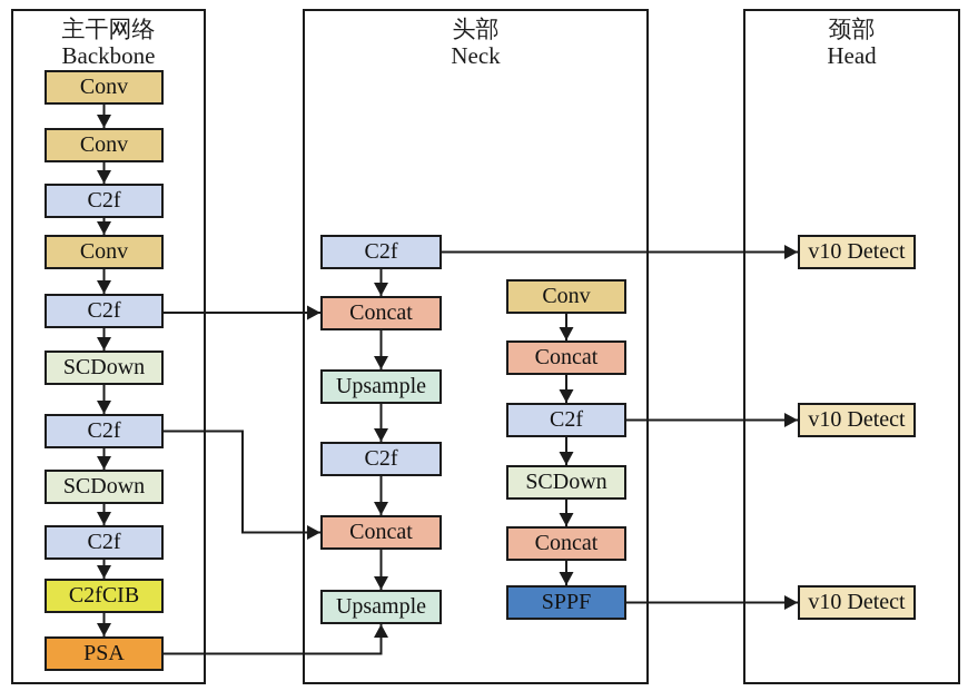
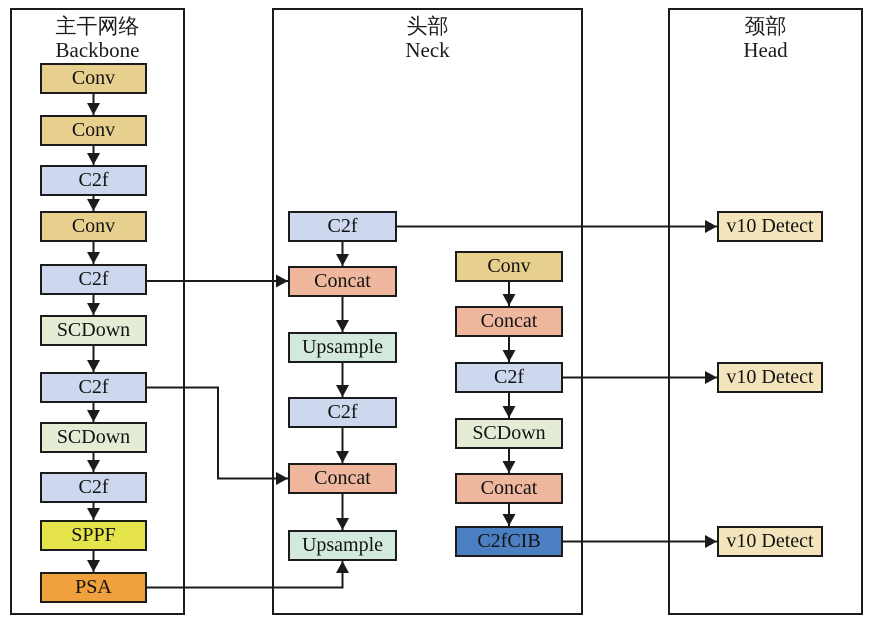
  主干网络
  Backbone
  头部
  Neck
  颈部
  Head
  Conv
  Conv
  C2f
  Conv
  C2f
  SCDown
  C2f
  SCDown
  C2f
- C2fCIB
+ SPPF
  PSA
  C2f
  Concat
  Upsample
  C2f
  Concat
  Upsample
  Conv
  Concat
  C2f
  SCDown
  Concat
- SPPF
+ C2fCIB
  v10 Detect
  v10 Detect
  v10 Detect
